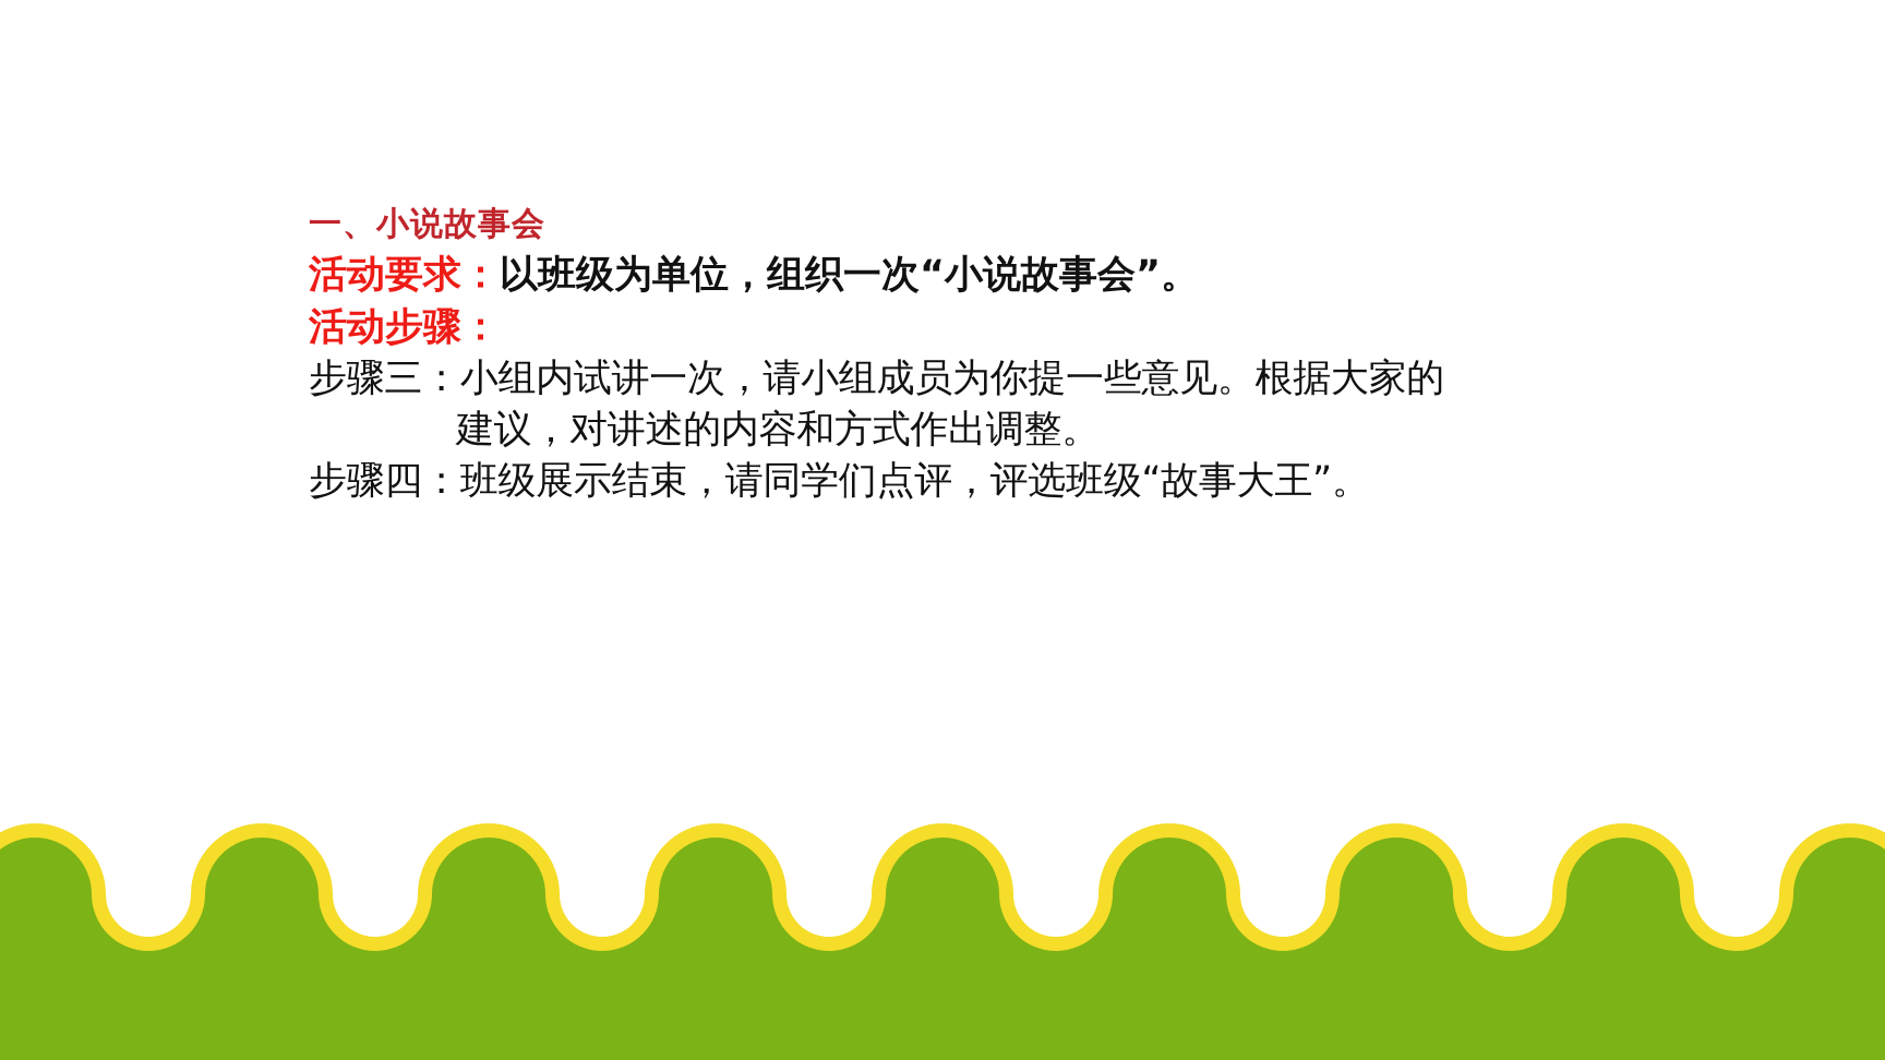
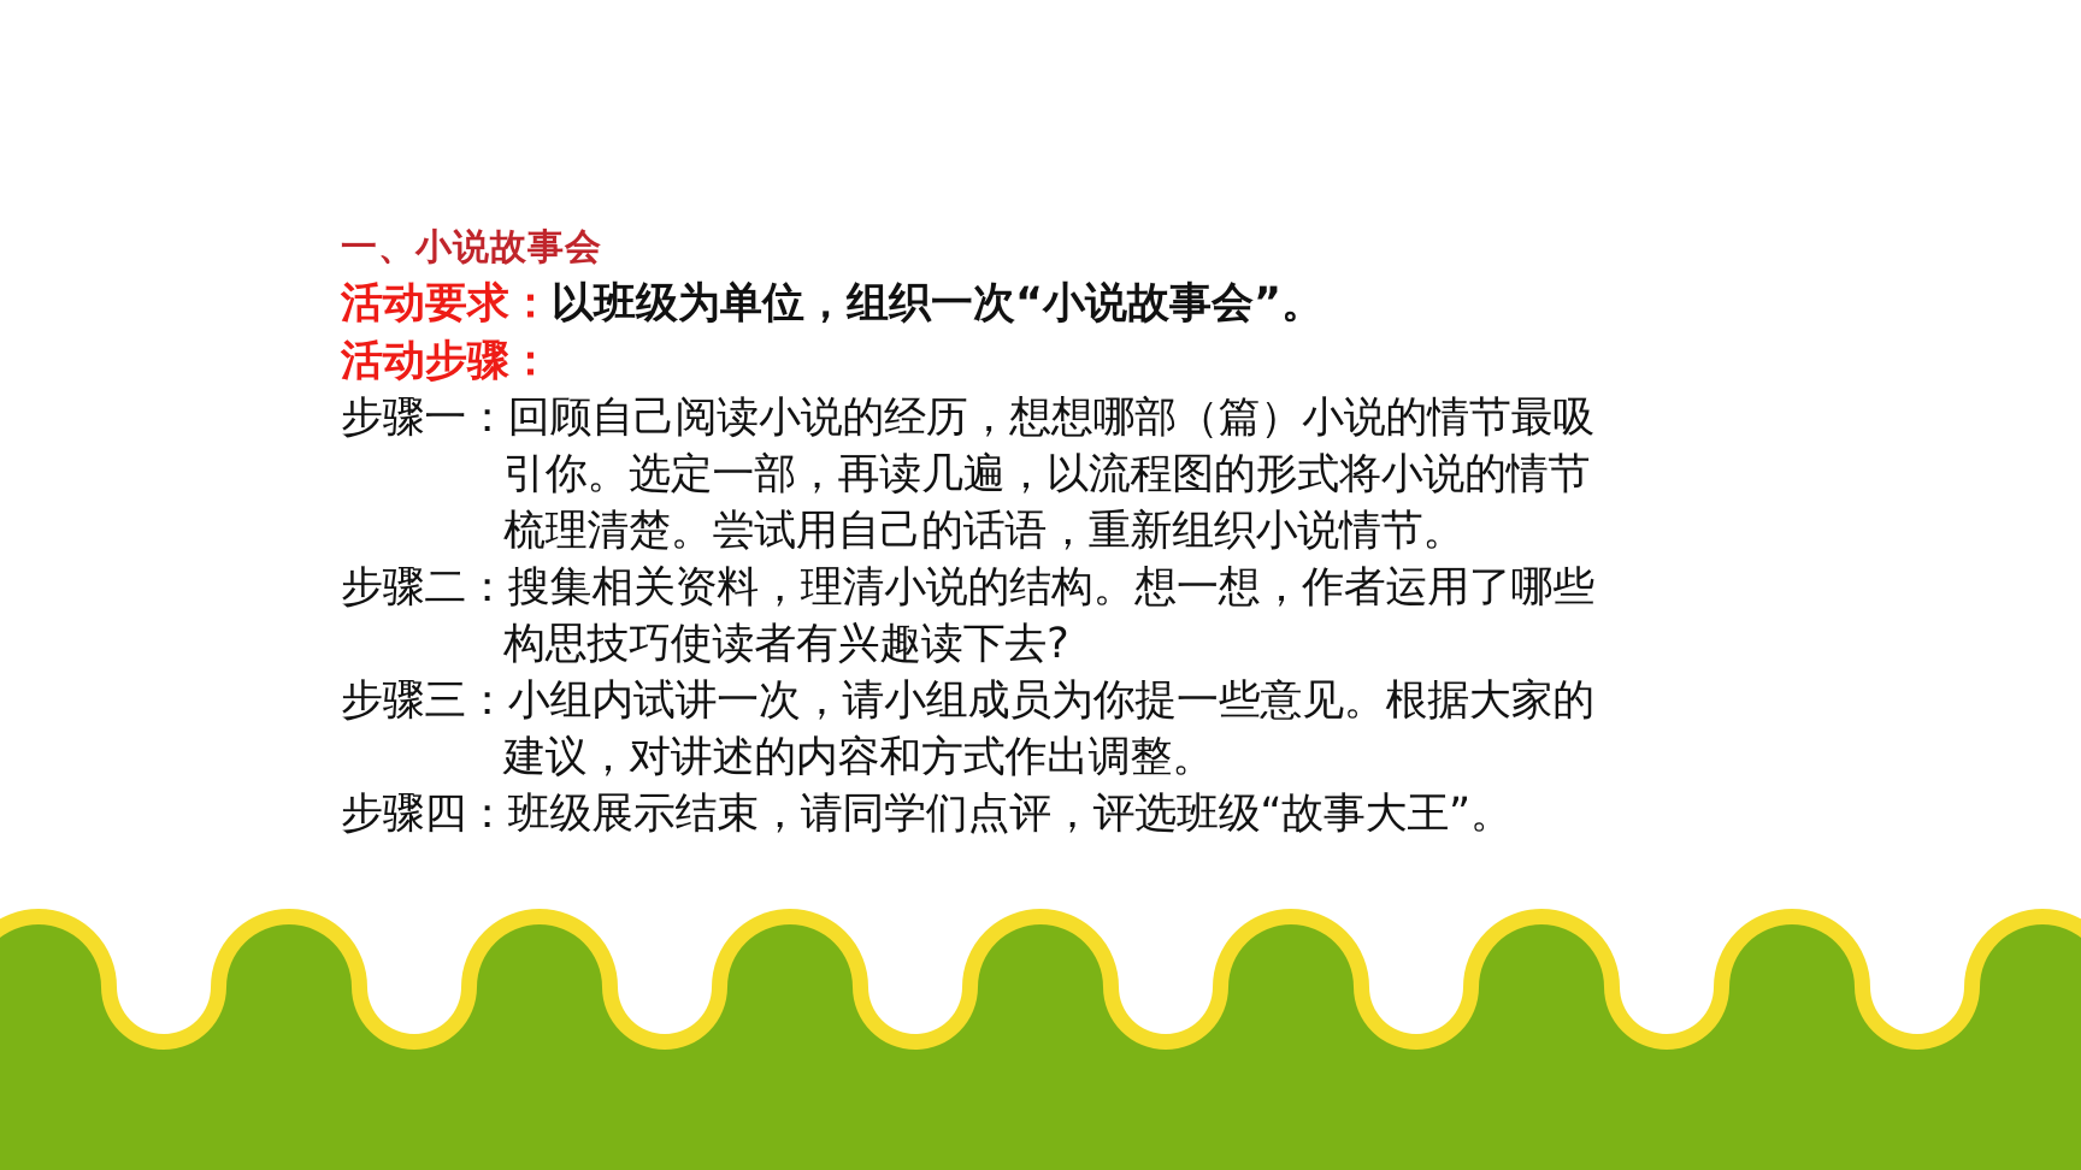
  一、小说故事会
  活动要求：以班级为单位，组织一次“小说故事会”。
  活动步骤：
+ 步骤一：回顾自己阅读小说的经历，想想哪部（篇）小说的情节最吸
+ 引你。选定一部，再读几遍，以流程图的形式将小说的情节
+ 梳理清楚。尝试用自己的话语，重新组织小说情节。
+ 步骤二：搜集相关资料，理清小说的结构。想一想，作者运用了哪些
+ 构思技巧使读者有兴趣读下去?
  步骤三：小组内试讲一次，请小组成员为你提一些意见。根据大家的
  建议，对讲述的内容和方式作出调整。
  步骤四：班级展示结束，请同学们点评，评选班级“故事大王”。
